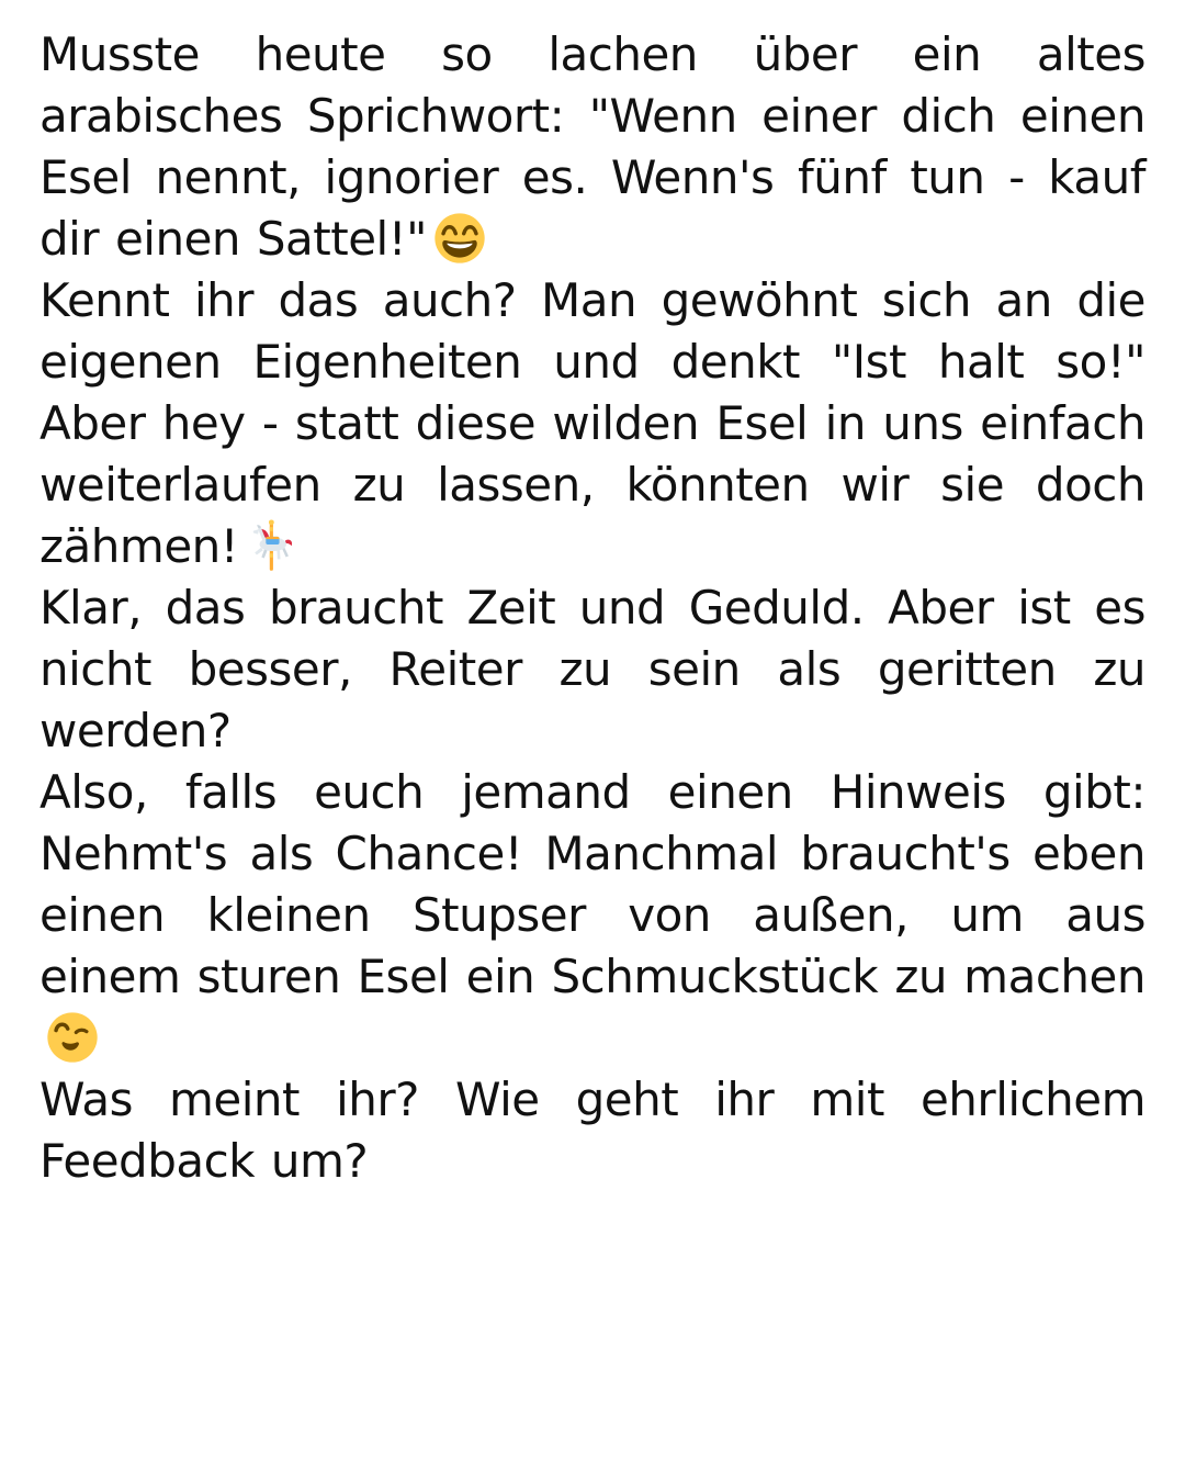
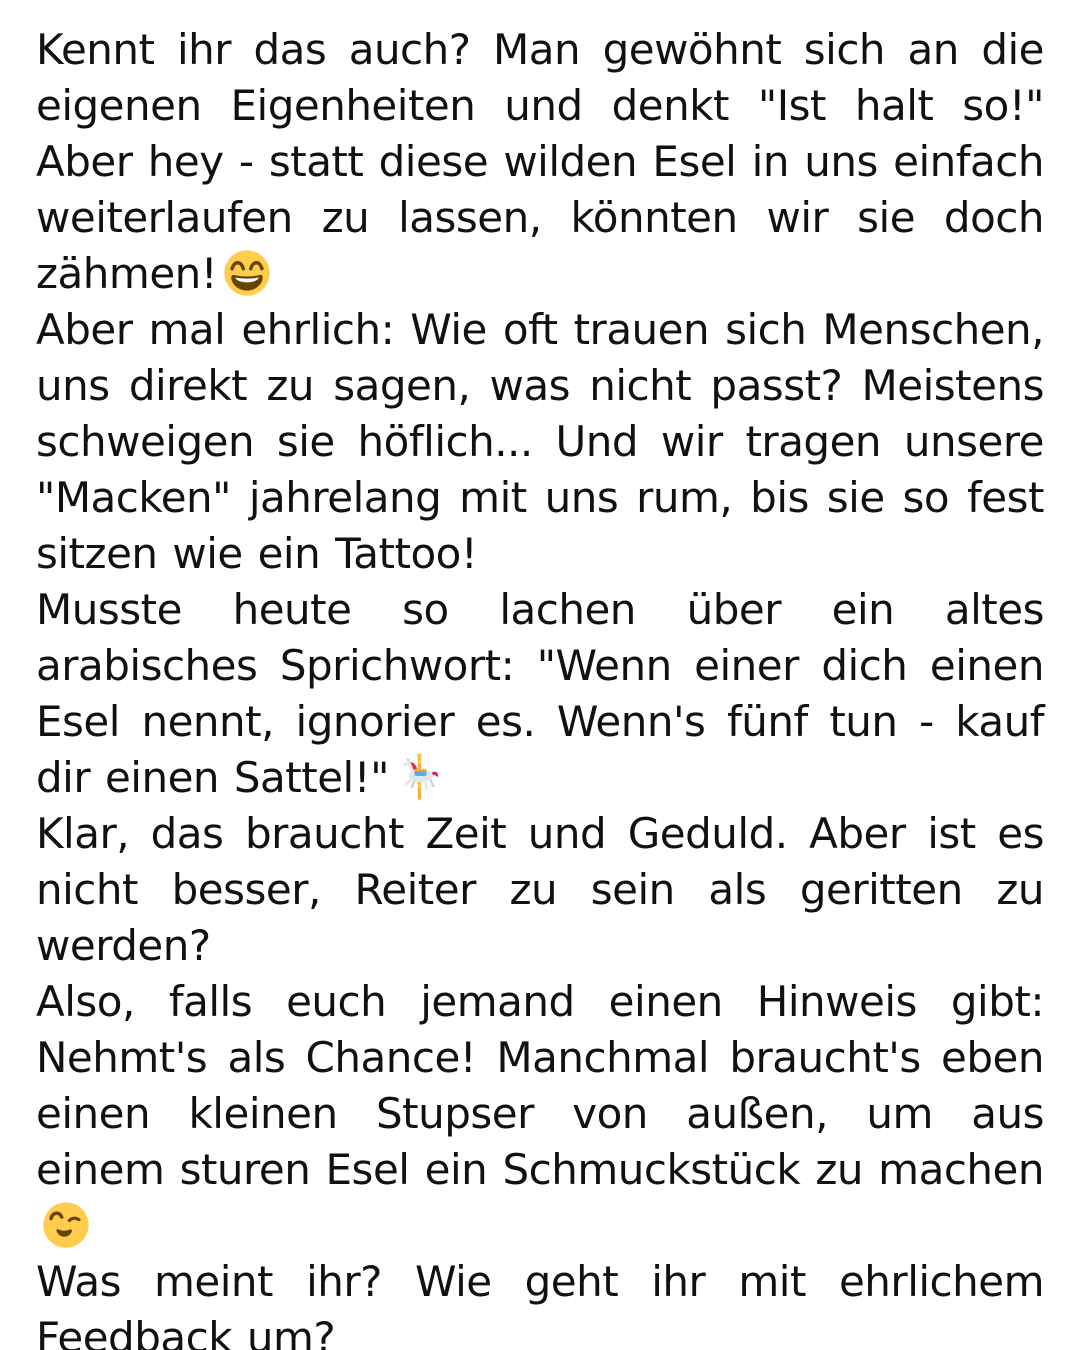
- Musste heute so lachen über ein altes arabisches Sprichwort: "Wenn einer dich einen Esel nennt, ignorier es. Wenn's fünf tun - kauf dir einen Sattel!"
+ Kennt ihr das auch? Man gewöhnt sich an die eigenen Eigenheiten und denkt "Ist halt so!" Aber hey - statt diese wilden Esel in uns einfach weiterlaufen zu lassen, könnten wir sie doch zähmen!
+ Aber mal ehrlich: Wie oft trauen sich Menschen, uns direkt zu sagen, was nicht passt? Meistens schweigen sie höflich... Und wir tragen unsere "Macken" jahrelang mit uns rum, bis sie so fest sitzen wie ein Tattoo!
- Kennt ihr das auch? Man gewöhnt sich an die eigenen Eigenheiten und denkt "Ist halt so!" Aber hey - statt diese wilden Esel in uns einfach weiterlaufen zu lassen, könnten wir sie doch zähmen!
+ Musste heute so lachen über ein altes arabisches Sprichwort: "Wenn einer dich einen Esel nennt, ignorier es. Wenn's fünf tun - kauf dir einen Sattel!"
  Klar, das braucht Zeit und Geduld. Aber ist es nicht besser, Reiter zu sein als geritten zu werden?
  Also, falls euch jemand einen Hinweis gibt: Nehmt's als Chance! Manchmal braucht's eben einen kleinen Stupser von außen, um aus einem sturen Esel ein Schmuckstück zu machen
  Was meint ihr? Wie geht ihr mit ehrlichem Feedback um?
